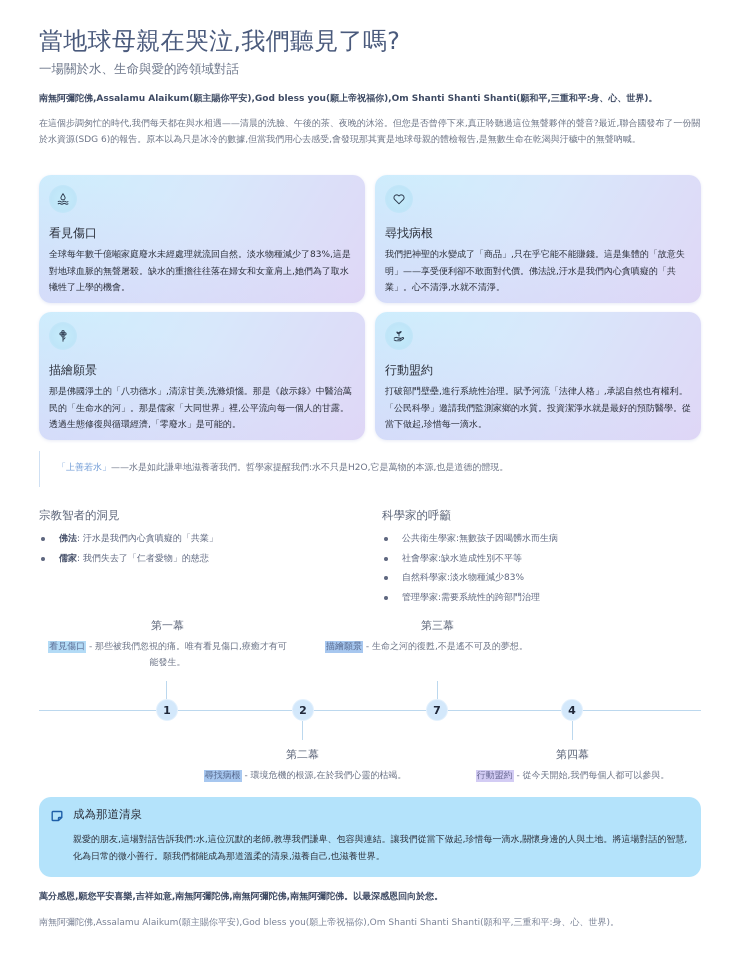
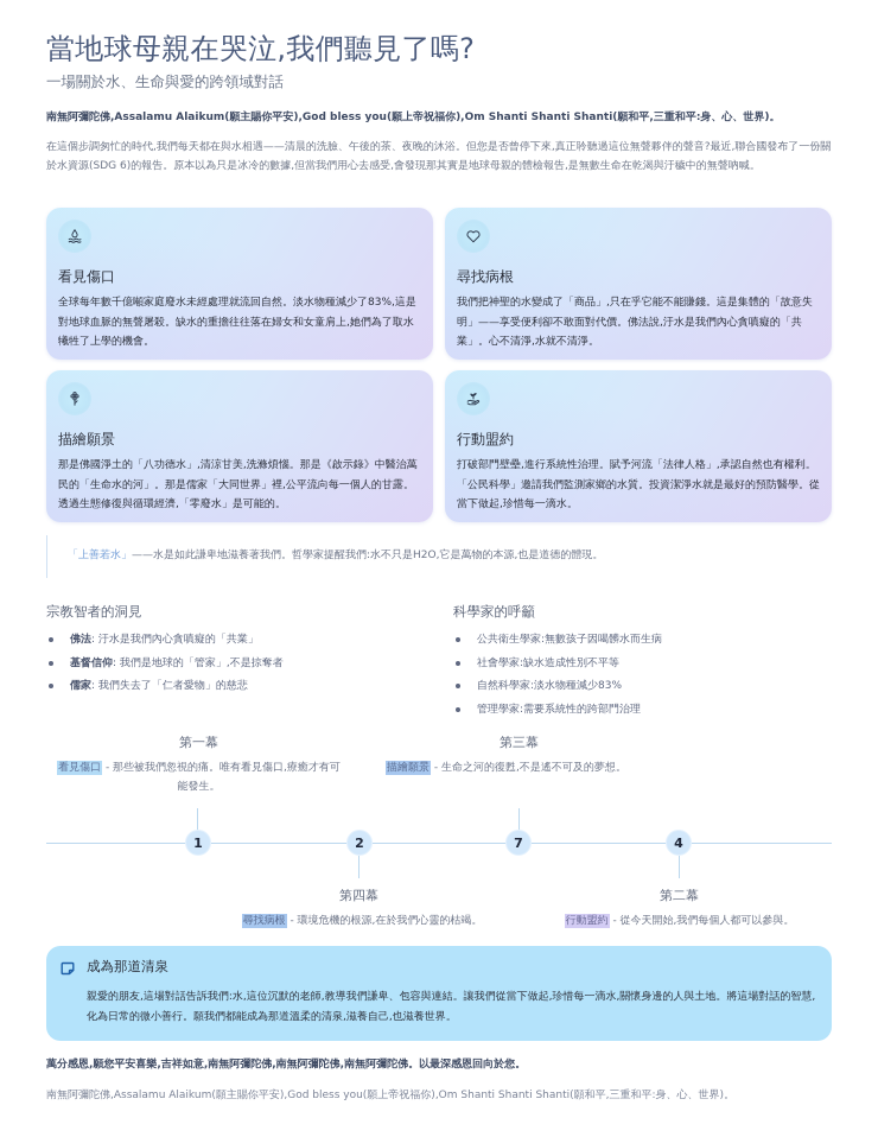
  當地球母親在哭泣,我們聽見了嗎?
  一場關於水、生命與愛的跨領域對話
  南無阿彌陀佛,Assalamu Alaikum(願主賜你平安),God bless you(願上帝祝福你),Om Shanti Shanti Shanti(願和平,三重和平:身、心、世界)。
  在這個步調匆忙的時代,我們每天都在與水相遇——清晨的洗臉、午後的茶、夜晚的沐浴。但您是否曾停下來,真正聆聽過這位無聲夥伴的聲音?最近,聯合國發布了一份關於水資源(SDG 6)的報告。原本以為只是冰冷的數據,但當我們用心去感受,會發現那其實是地球母親的體檢報告,是無數生命在乾渴與汙穢中的無聲吶喊。
  看見傷口
  全球每年數千億噸家庭廢水未經處理就流回自然。淡水物種減少了83%,這是對地球血脈的無聲屠殺。缺水的重擔往往落在婦女和女童肩上,她們為了取水犧牲了上學的機會。
  尋找病根
  我們把神聖的水變成了「商品」,只在乎它能不能賺錢。這是集體的「故意失明」——享受便利卻不敢面對代價。佛法說,汙水是我們內心貪嗔癡的「共業」。心不清淨,水就不清淨。
  描繪願景
  那是佛國淨土的「八功德水」,清涼甘美,洗滌煩惱。那是《啟示錄》中醫治萬民的「生命水的河」。那是儒家「大同世界」裡,公平流向每一個人的甘露。透過生態修復與循環經濟,「零廢水」是可能的。
  行動盟約
  打破部門壁壘,進行系統性治理。賦予河流「法律人格」,承認自然也有權利。「公民科學」邀請我們監測家鄉的水質。投資潔淨水就是最好的預防醫學。從當下做起,珍惜每一滴水。
  「上善若水」——水是如此謙卑地滋養著我們。哲學家提醒我們:水不只是H2O,它是萬物的本源,也是道德的體現。
  宗教智者的洞見
  佛法: 汙水是我們內心貪嗔癡的「共業」
+ 基督信仰: 我們是地球的「管家」,不是掠奪者
  儒家: 我們失去了「仁者愛物」的慈悲
  科學家的呼籲
  公共衛生學家:無數孩子因喝髒水而生病
  社會學家:缺水造成性別不平等
  自然科學家:淡水物種減少83%
  管理學家:需要系統性的跨部門治理
  第一幕
  看見傷口 - 那些被我們忽視的痛。唯有看見傷口,療癒才有可能發生。
  第三幕
  描繪願景 - 生命之河的復甦,不是遙不可及的夢想。
  1
  2
  7
  4
- 第二幕
+ 第四幕
  尋找病根 - 環境危機的根源,在於我們心靈的枯竭。
- 第四幕
+ 第二幕
  行動盟約 - 從今天開始,我們每個人都可以參與。
  成為那道清泉
  親愛的朋友,這場對話告訴我們:水,這位沉默的老師,教導我們謙卑、包容與連結。讓我們從當下做起,珍惜每一滴水,關懷身邊的人與土地。將這場對話的智慧,化為日常的微小善行。願我們都能成為那道溫柔的清泉,滋養自己,也滋養世界。
  萬分感恩,願您平安喜樂,吉祥如意,南無阿彌陀佛,南無阿彌陀佛,南無阿彌陀佛。以最深感恩回向於您。
  南無阿彌陀佛,Assalamu Alaikum(願主賜你平安),God bless you(願上帝祝福你),Om Shanti Shanti Shanti(願和平,三重和平:身、心、世界)。
